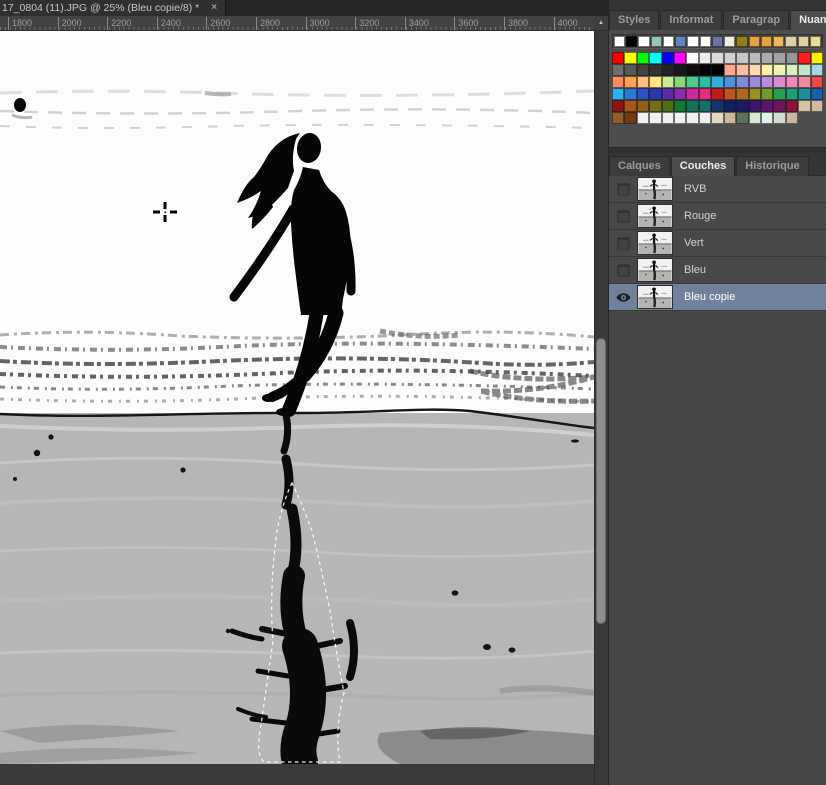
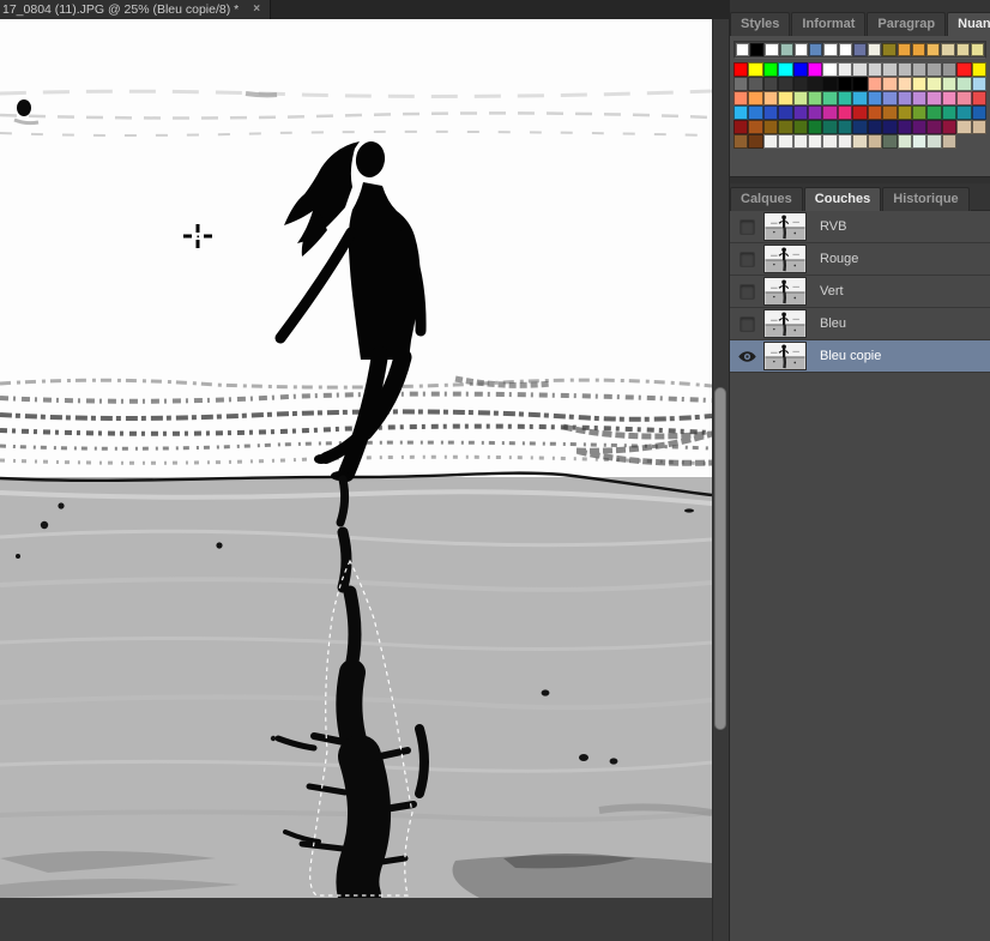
  17_0804 (11).JPG @ 25% (Bleu copie/8) *
  ×
- 1800
- 2000
- 2200
- 2400
- 2600
- 2800
- 3000
- 3200
- 3400
- 3600
- 3800
- 4000
  Styles
  Informat
  Paragrap
  Calques
  Couches
  Historique
  RVB
  Rouge
  Vert
  Bleu
  Bleu copie
